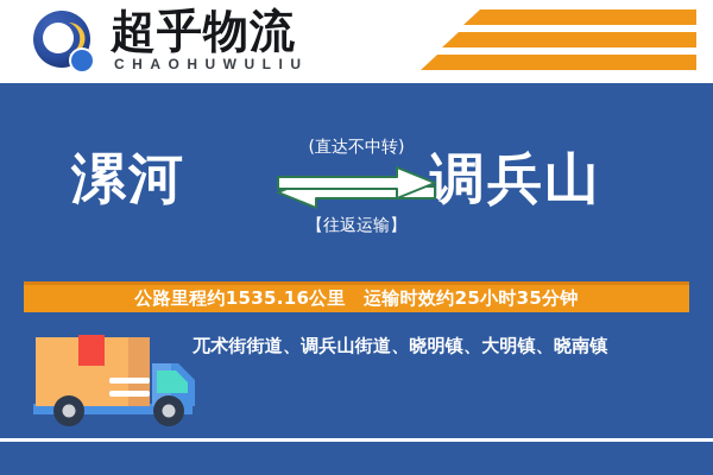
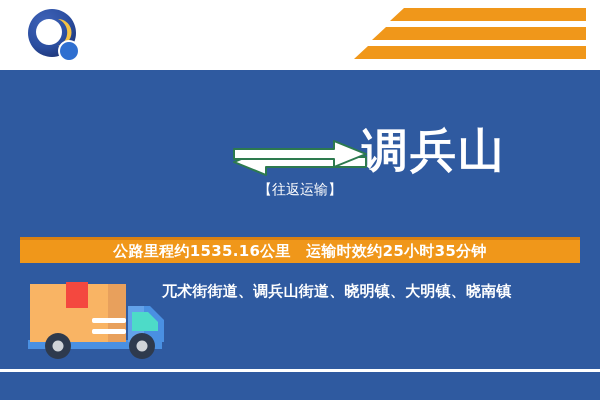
- 超乎物流
- CHAOHUWULIU
- 漯河
- (直达不中转)
  【往返运输】
  调兵山
  公路里程约1535.16公里 运输时效约25小时35分钟
  兀术街街道、调兵山街道、晓明镇、大明镇、晓南镇
